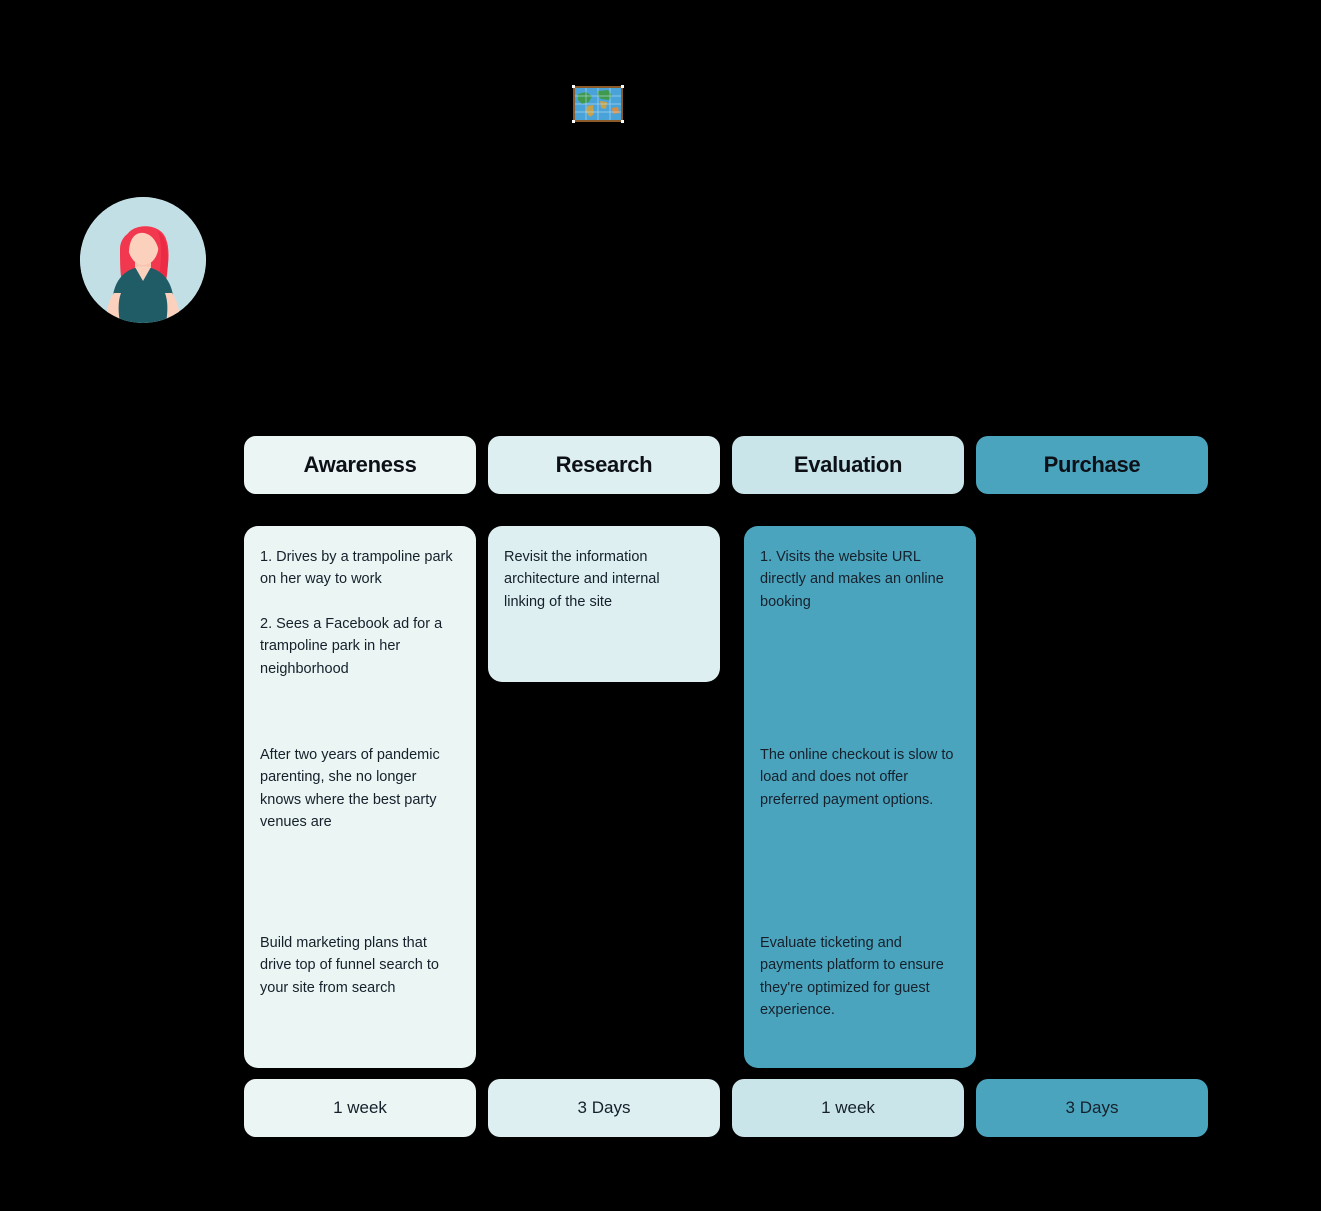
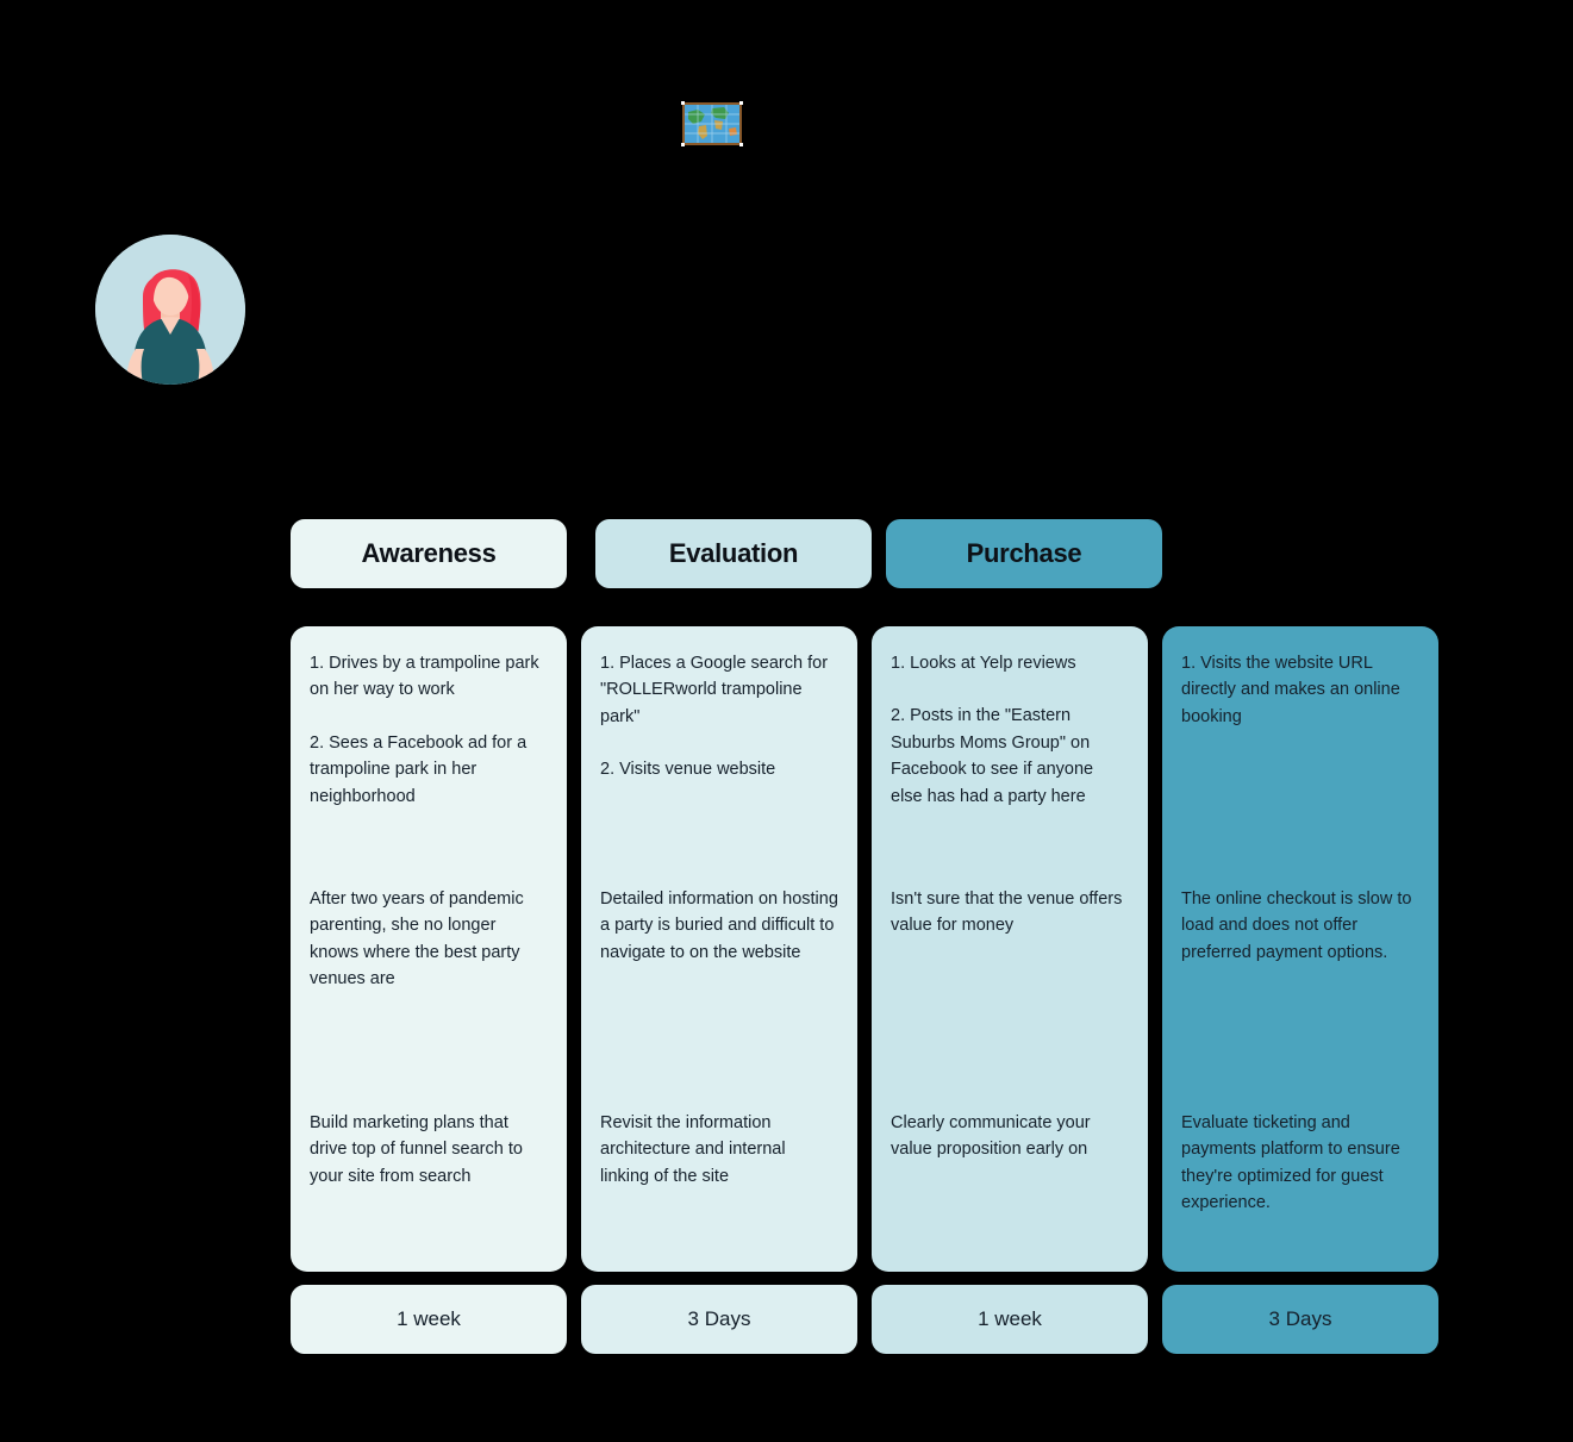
  Awareness
- Research
  Evaluation
  Purchase
  1. Drives by a trampoline park on her way to work
  2. Sees a Facebook ad for a trampoline park in her neighborhood
  After two years of pandemic parenting, she no longer knows where the best party venues are
  Build marketing plans that drive top of funnel search to your site from search
+ 1. Places a Google search for "ROLLERworld trampoline park"
+ 2. Visits venue website
+ Detailed information on hosting a party is buried and difficult to navigate to on the website
  Revisit the information architecture and internal linking of the site
+ 1. Looks at Yelp reviews
+ 2. Posts in the "Eastern Suburbs Moms Group" on Facebook to see if anyone else has had a party here
+ Isn't sure that the venue offers value for money
+ Clearly communicate your value proposition early on
  1. Visits the website URL directly and makes an online booking
  The online checkout is slow to load and does not offer preferred payment options.
  Evaluate ticketing and payments platform to ensure they're optimized for guest experience.
  1 week
  3 Days
  1 week
  3 Days
